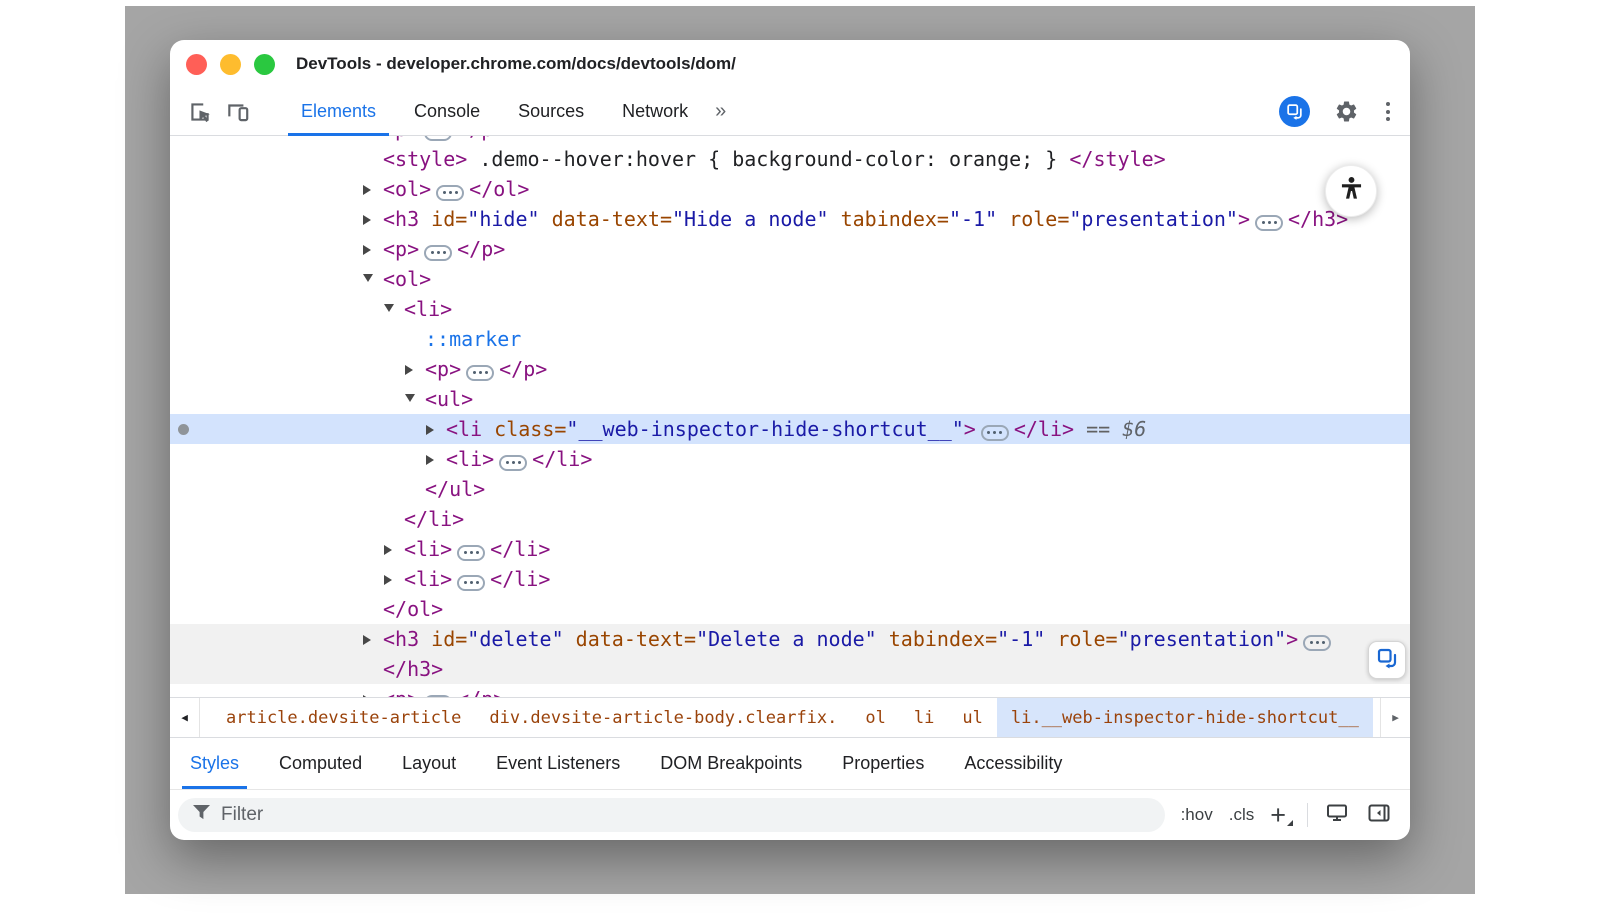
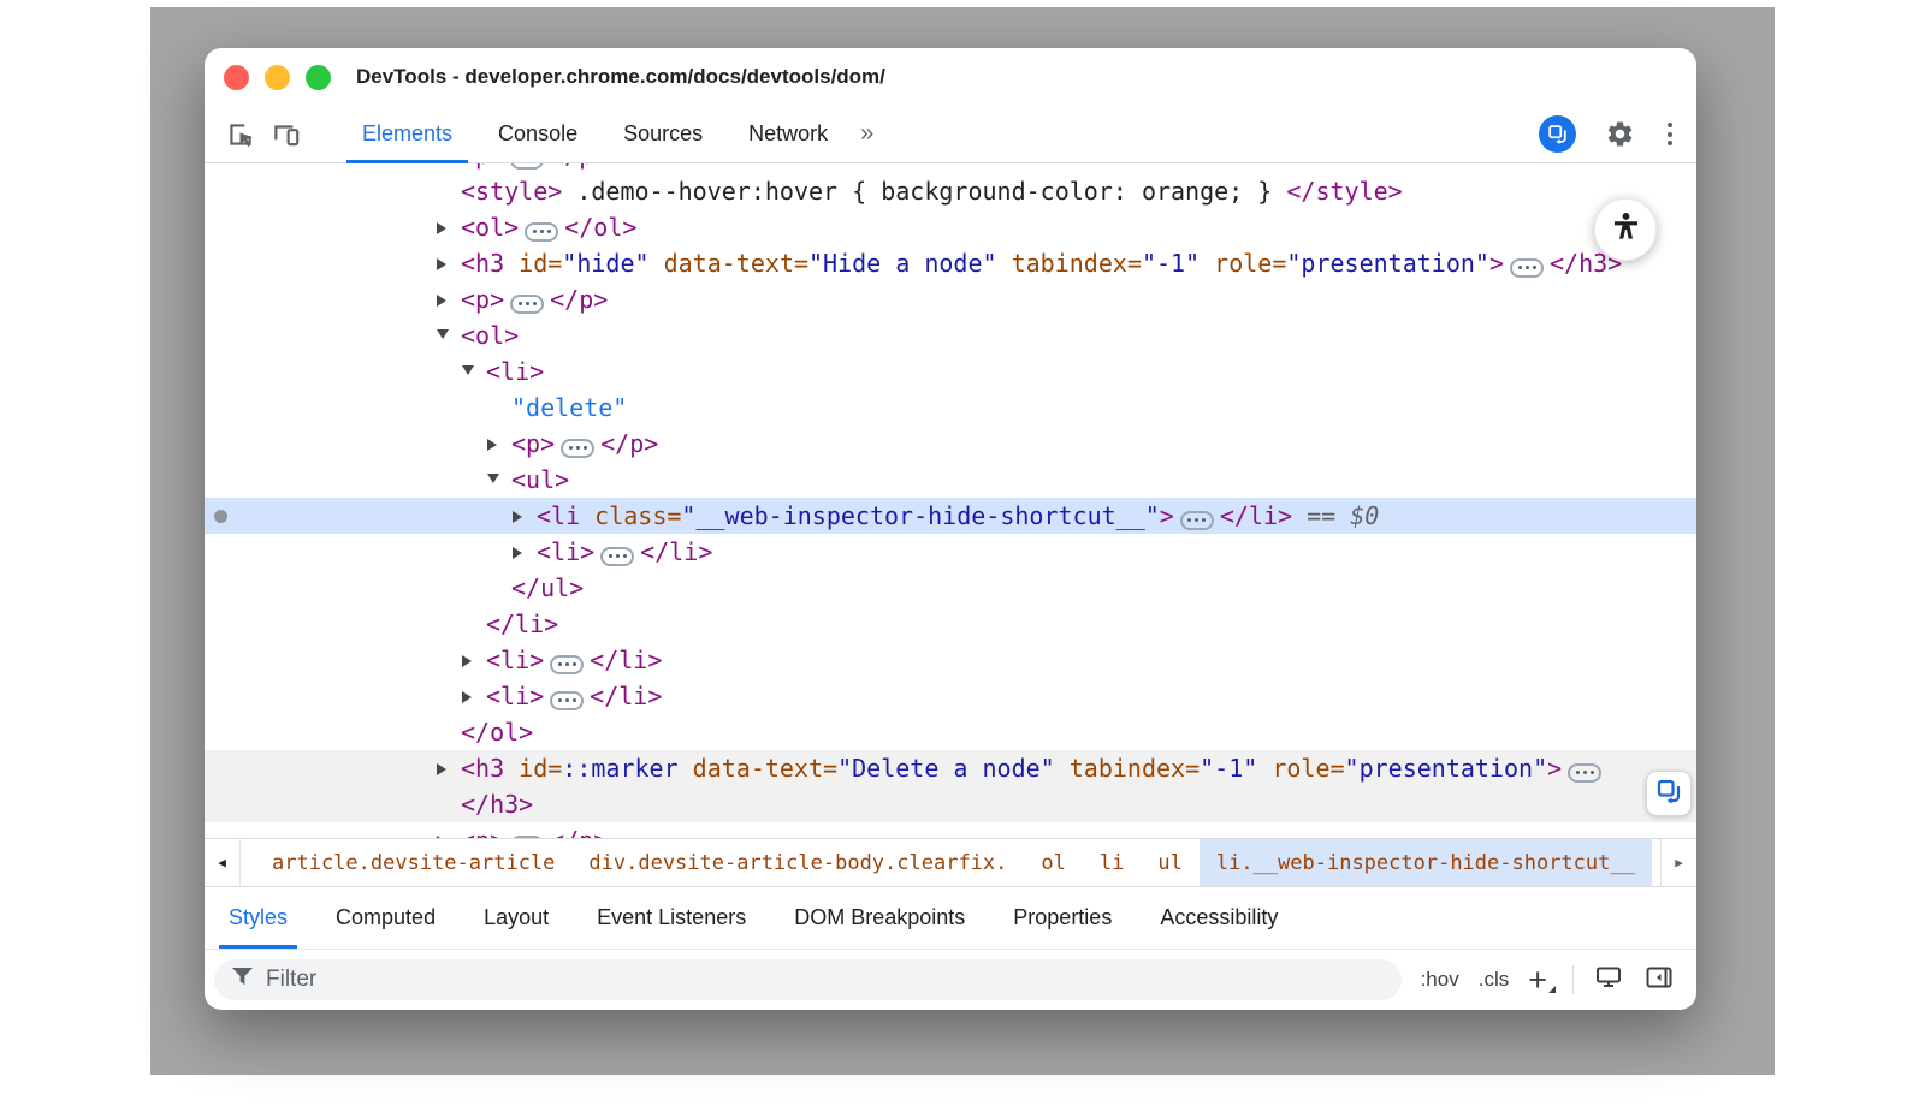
  DevTools - developer.chrome.com/docs/devtools/dom/
  Elements
  Console
  Sources
  Network
  »
  <style> .demo--hover:hover { background-color: orange; } </style>
  <ol> </ol>
  <h3 id="hide" data-text="Hide a node" tabindex="-1" role="presentation"> </h3>
  <p> </p>
  <ol>
  <li>
- ::marker
+ "delete"
  <p> </p>
  <ul>
- <li class="__web-inspector-hide-shortcut__"> </li> == $6
+ <li class="__web-inspector-hide-shortcut__"> </li> == $0
  <li> </li>
  </ul>
  </li>
  <li> </li>
  <li> </li>
  </ol>
- <h3 id="delete" data-text="Delete a node" tabindex="-1" role="presentation">
+ <h3 id=::marker data-text="Delete a node" tabindex="-1" role="presentation">
  </h3>
  ◀
  article.devsite-article
  div.devsite-article-body.clearfix.
  ol
  li
  ul
  li.__web-inspector-hide-shortcut__
  ▶
  Styles
  Computed
  Layout
  Event Listeners
  DOM Breakpoints
  Properties
  Accessibility
  Filter
  :hov
  .cls
  +
